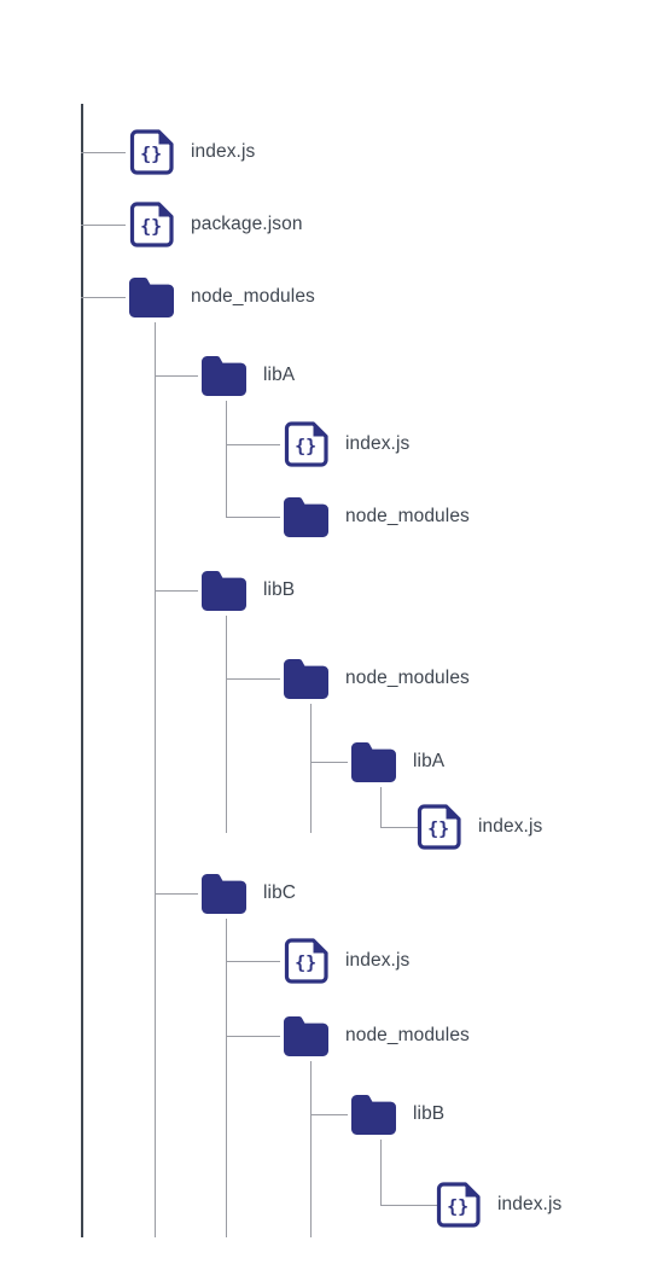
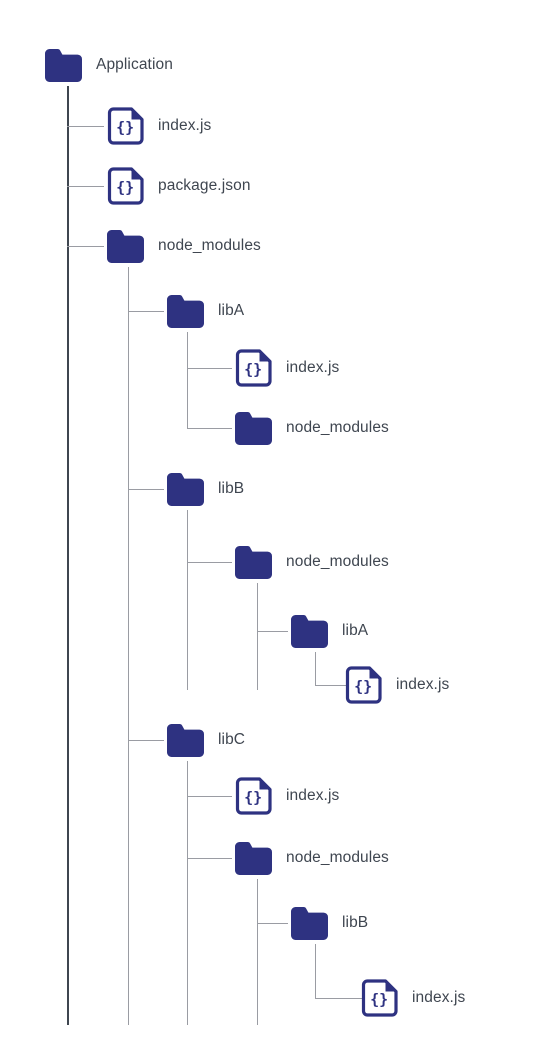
+ Application
  {}
  index.js
  {}
  package.json
  node_modules
  libA
  {}
  index.js
  node_modules
  libB
  node_modules
  libA
  {}
  index.js
  libC
  {}
  index.js
  node_modules
  libB
  {}
  index.js
